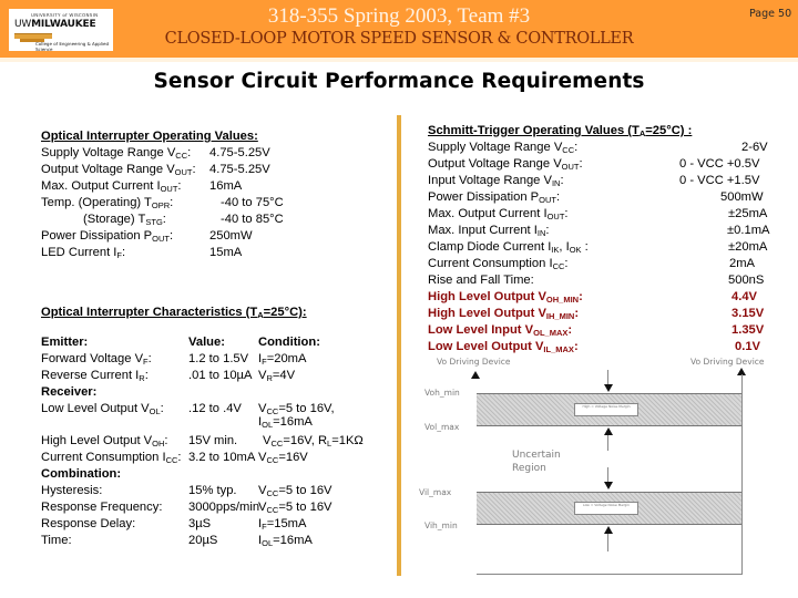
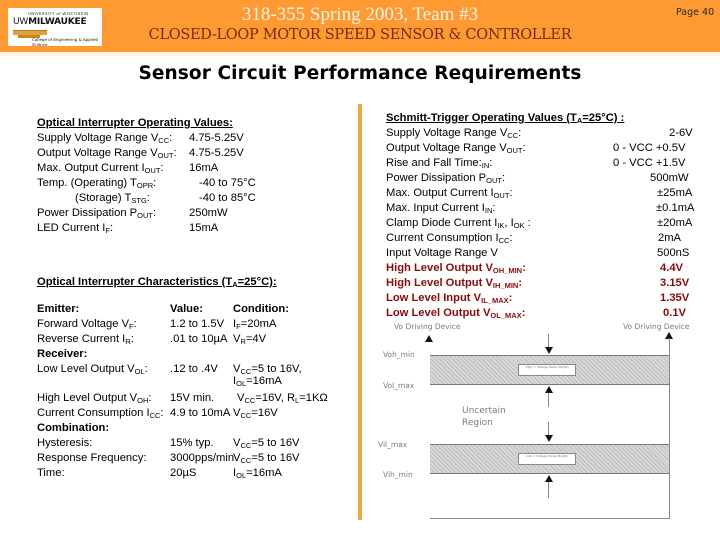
  UWMILWAUKEE
  318-355 Spring 2003, Team #3
  CLOSED-LOOP MOTOR SPEED SENSOR & CONTROLLER
- Page 50
+ Page 40
  Sensor Circuit Performance Requirements
  Optical Interrupter Operating Values:
  Supply Voltage Range VCC:
  4.75-5.25V
  Output Voltage Range VOUT:
  4.75-5.25V
  Max. Output Current IOUT:
  16mA
  Temp. (Operating) TOPR:
  -40 to 75°C
  (Storage) TSTG:
  -40 to 85°C
  Power Dissipation POUT:
  250mW
  LED Current IF:
  15mA
  Optical Interrupter Characteristics (TA=25°C):
  Emitter:
  Value:
  Condition:
  Forward Voltage VF:
  1.2 to 1.5V
  IF=20mA
  Reverse Current IR:
  .01 to 10µA
  VR=4V
  Receiver:
  Low Level Output VOL:
  .12 to .4V
  VCC=5 to 16V,
  IOL=16mA
  High Level Output VOH:
  15V min.
  VCC=16V, RL=1KΩ
  Current Consumption ICC:
- 3.2 to 10mA
+ 4.9 to 10mA
  VCC=16V
  Combination:
  Hysteresis:
  15% typ.
  VCC=5 to 16V
  Response Frequency:
  3000pps/min
  VCC=5 to 16V
- Response Delay:
- 3µS
- IF=15mA
  Time:
  20µS
  IOL=16mA
  Schmitt-Trigger Operating Values (TA=25°C) :
  Supply Voltage Range VCC:
  2-6V
  Output Voltage Range VOUT:
  0 - VCC +0.5V
- Input Voltage Range VIN:
+ Rise and Fall Time:IN:
  0 - VCC +1.5V
  Power Dissipation POUT:
  500mW
  Max. Output Current IOUT:
  ±25mA
  Max. Input Current IIN:
  ±0.1mA
  Clamp Diode Current IIK, IOK :
  ±20mA
  Current Consumption ICC:
  2mA
- Rise and Fall Time:
+ Input Voltage Range V
  500nS
  High Level Output VOH_MIN:
  4.4V
  High Level Output VIH_MIN:
  3.15V
- Low Level Input VOL_MAX:
+ Low Level Input VIL_MAX:
  1.35V
- Low Level Output VIL_MAX:
+ Low Level Output VOL_MAX:
  0.1V
  Vo Driving Device
  Vo Driving Device
  Voh_min
  Vol_max
  Vil_max
  Vih_min
  Uncertain
  Region
